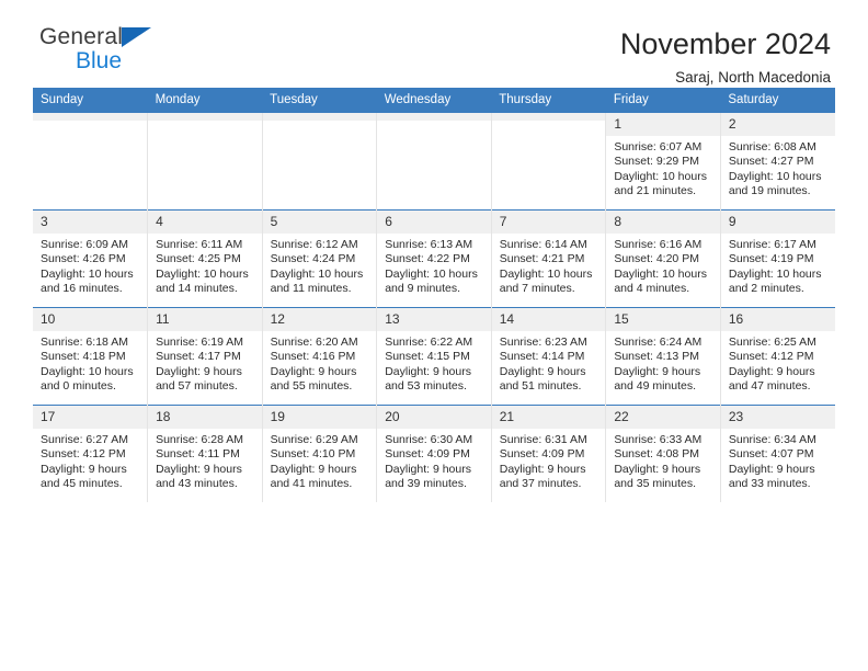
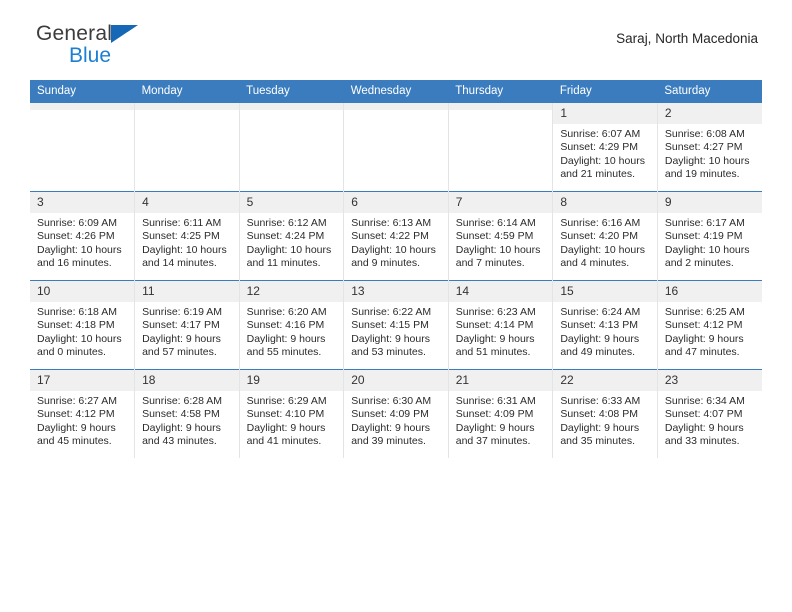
  General
  Blue
- November 2024
  Saraj, North Macedonia
  Sunday	Monday	Tuesday	Wednesday	Thursday	Friday	Saturday
- 					1Sunrise: 6:07 AMSunset: 9:29 PMDaylight: 10 hoursand 21 minutes.	2Sunrise: 6:08 AMSunset: 4:27 PMDaylight: 10 hoursand 19 minutes.
+ 					1Sunrise: 6:07 AMSunset: 4:29 PMDaylight: 10 hoursand 21 minutes.	2Sunrise: 6:08 AMSunset: 4:27 PMDaylight: 10 hoursand 19 minutes.
- 3Sunrise: 6:09 AMSunset: 4:26 PMDaylight: 10 hoursand 16 minutes.	4Sunrise: 6:11 AMSunset: 4:25 PMDaylight: 10 hoursand 14 minutes.	5Sunrise: 6:12 AMSunset: 4:24 PMDaylight: 10 hoursand 11 minutes.	6Sunrise: 6:13 AMSunset: 4:22 PMDaylight: 10 hoursand 9 minutes.	7Sunrise: 6:14 AMSunset: 4:21 PMDaylight: 10 hoursand 7 minutes.	8Sunrise: 6:16 AMSunset: 4:20 PMDaylight: 10 hoursand 4 minutes.	9Sunrise: 6:17 AMSunset: 4:19 PMDaylight: 10 hoursand 2 minutes.
+ 3Sunrise: 6:09 AMSunset: 4:26 PMDaylight: 10 hoursand 16 minutes.	4Sunrise: 6:11 AMSunset: 4:25 PMDaylight: 10 hoursand 14 minutes.	5Sunrise: 6:12 AMSunset: 4:24 PMDaylight: 10 hoursand 11 minutes.	6Sunrise: 6:13 AMSunset: 4:22 PMDaylight: 10 hoursand 9 minutes.	7Sunrise: 6:14 AMSunset: 4:59 PMDaylight: 10 hoursand 7 minutes.	8Sunrise: 6:16 AMSunset: 4:20 PMDaylight: 10 hoursand 4 minutes.	9Sunrise: 6:17 AMSunset: 4:19 PMDaylight: 10 hoursand 2 minutes.
  10Sunrise: 6:18 AMSunset: 4:18 PMDaylight: 10 hoursand 0 minutes.	11Sunrise: 6:19 AMSunset: 4:17 PMDaylight: 9 hoursand 57 minutes.	12Sunrise: 6:20 AMSunset: 4:16 PMDaylight: 9 hoursand 55 minutes.	13Sunrise: 6:22 AMSunset: 4:15 PMDaylight: 9 hoursand 53 minutes.	14Sunrise: 6:23 AMSunset: 4:14 PMDaylight: 9 hoursand 51 minutes.	15Sunrise: 6:24 AMSunset: 4:13 PMDaylight: 9 hoursand 49 minutes.	16Sunrise: 6:25 AMSunset: 4:12 PMDaylight: 9 hoursand 47 minutes.
- 17Sunrise: 6:27 AMSunset: 4:12 PMDaylight: 9 hoursand 45 minutes.	18Sunrise: 6:28 AMSunset: 4:11 PMDaylight: 9 hoursand 43 minutes.	19Sunrise: 6:29 AMSunset: 4:10 PMDaylight: 9 hoursand 41 minutes.	20Sunrise: 6:30 AMSunset: 4:09 PMDaylight: 9 hoursand 39 minutes.	21Sunrise: 6:31 AMSunset: 4:09 PMDaylight: 9 hoursand 37 minutes.	22Sunrise: 6:33 AMSunset: 4:08 PMDaylight: 9 hoursand 35 minutes.	23Sunrise: 6:34 AMSunset: 4:07 PMDaylight: 9 hoursand 33 minutes.
+ 17Sunrise: 6:27 AMSunset: 4:12 PMDaylight: 9 hoursand 45 minutes.	18Sunrise: 6:28 AMSunset: 4:58 PMDaylight: 9 hoursand 43 minutes.	19Sunrise: 6:29 AMSunset: 4:10 PMDaylight: 9 hoursand 41 minutes.	20Sunrise: 6:30 AMSunset: 4:09 PMDaylight: 9 hoursand 39 minutes.	21Sunrise: 6:31 AMSunset: 4:09 PMDaylight: 9 hoursand 37 minutes.	22Sunrise: 6:33 AMSunset: 4:08 PMDaylight: 9 hoursand 35 minutes.	23Sunrise: 6:34 AMSunset: 4:07 PMDaylight: 9 hoursand 33 minutes.
